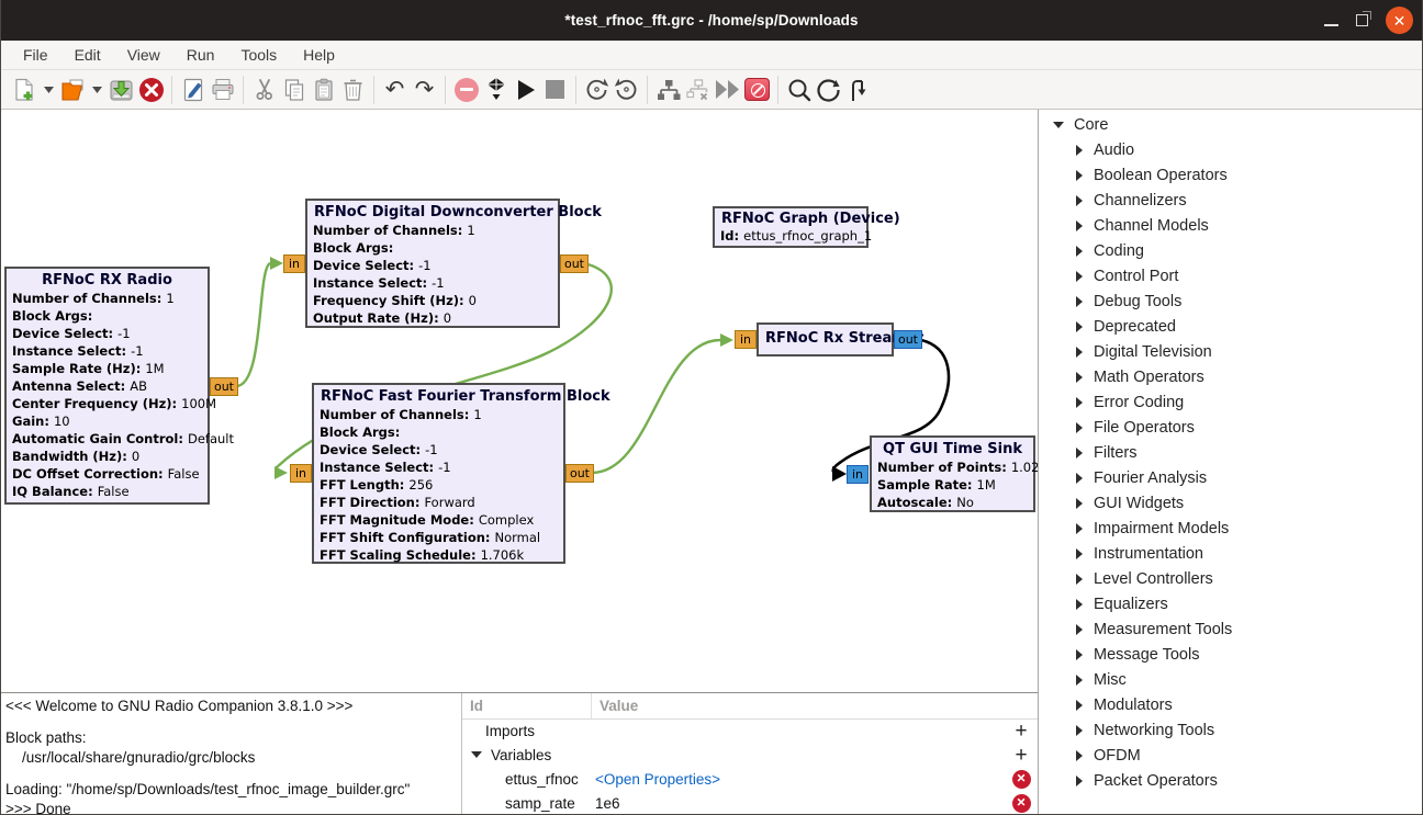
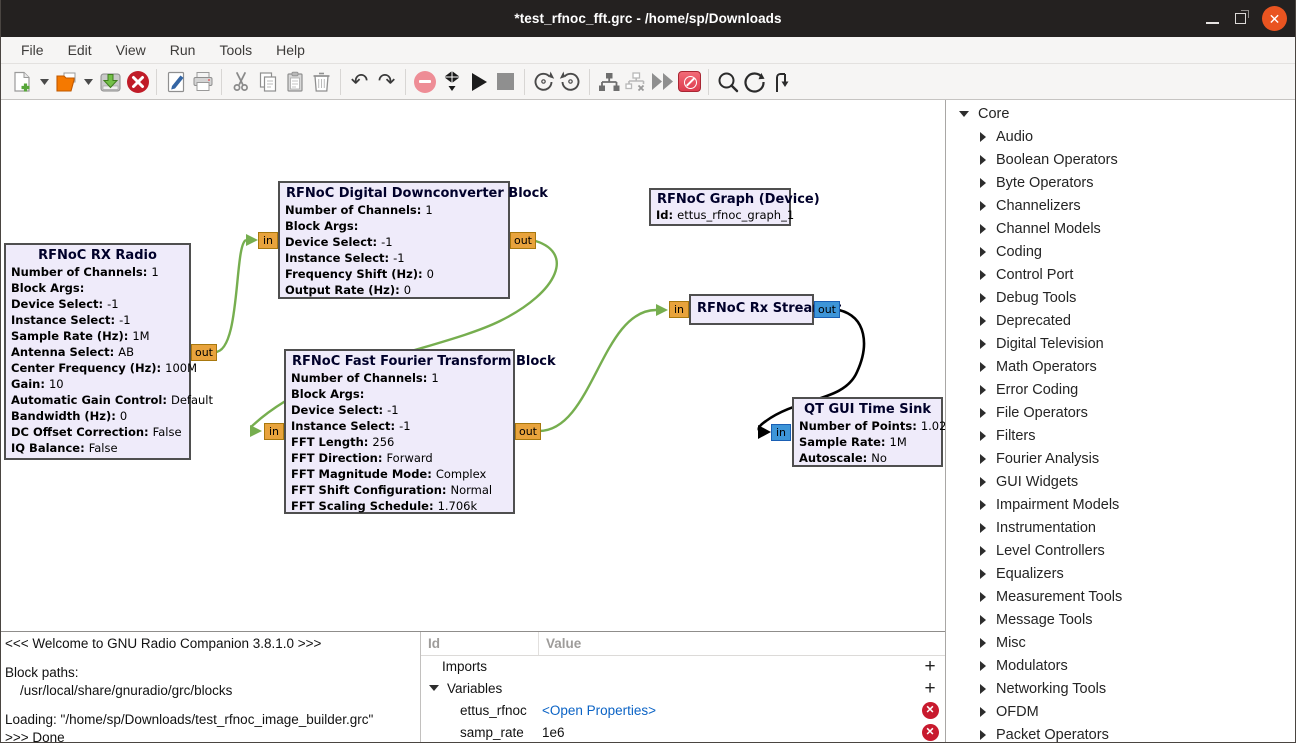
  *test_rfnoc_fft.grc - /home/sp/Downloads
  ✕
  File
  Edit
  View
  Run
  Tools
  Help
  ↶
  ↷
  RFNoC RX Radio
  Number of Channels: 1
  Block Args:
  Device Select: -1
  Instance Select: -1
  Sample Rate (Hz): 1M
  Antenna Select: AB
  Center Frequency (Hz): 100M
  Gain: 10
  Automatic Gain Control: Default
  Bandwidth (Hz): 0
  DC Offset Correction: False
  IQ Balance: False
  out
  RFNoC Digital Downconverter Block
  Number of Channels: 1
  Block Args:
  Device Select: -1
  Instance Select: -1
  Frequency Shift (Hz): 0
  Output Rate (Hz): 0
  in
  out
  RFNoC Graph (Device)
  Id: ettus_rfnoc_graph_1
  RFNoC Fast Fourier Transform Block
  Number of Channels: 1
  Block Args:
  Device Select: -1
  Instance Select: -1
  FFT Length: 256
  FFT Direction: Forward
  FFT Magnitude Mode: Complex
  FFT Shift Configuration: Normal
  FFT Scaling Schedule: 1.706k
  in
  out
  RFNoC Rx Strea
  in
  out
  QT GUI Time Sink
  Number of Points: 1.02
  Sample Rate: 1M
  Autoscale: No
  in
  <<< Welcome to GNU Radio Companion 3.8.1.0 >>>
  Block paths:
  /usr/local/share/gnuradio/grc/blocks
  Loading: "/home/sp/Downloads/test_rfnoc_image_builder.grc"
  >>> Done
  Id
  Value
  Imports
  +
  Variables
  +
  ettus_rfnoc
  <Open Properties>
  ✕
  samp_rate
  1e6
  ✕
  Core
  Audio
  Boolean Operators
+ Byte Operators
  Channelizers
  Channel Models
  Coding
  Control Port
  Debug Tools
  Deprecated
  Digital Television
  Math Operators
  Error Coding
  File Operators
  Filters
  Fourier Analysis
  GUI Widgets
  Impairment Models
  Instrumentation
  Level Controllers
  Equalizers
  Measurement Tools
  Message Tools
  Misc
  Modulators
  Networking Tools
  OFDM
  Packet Operators
